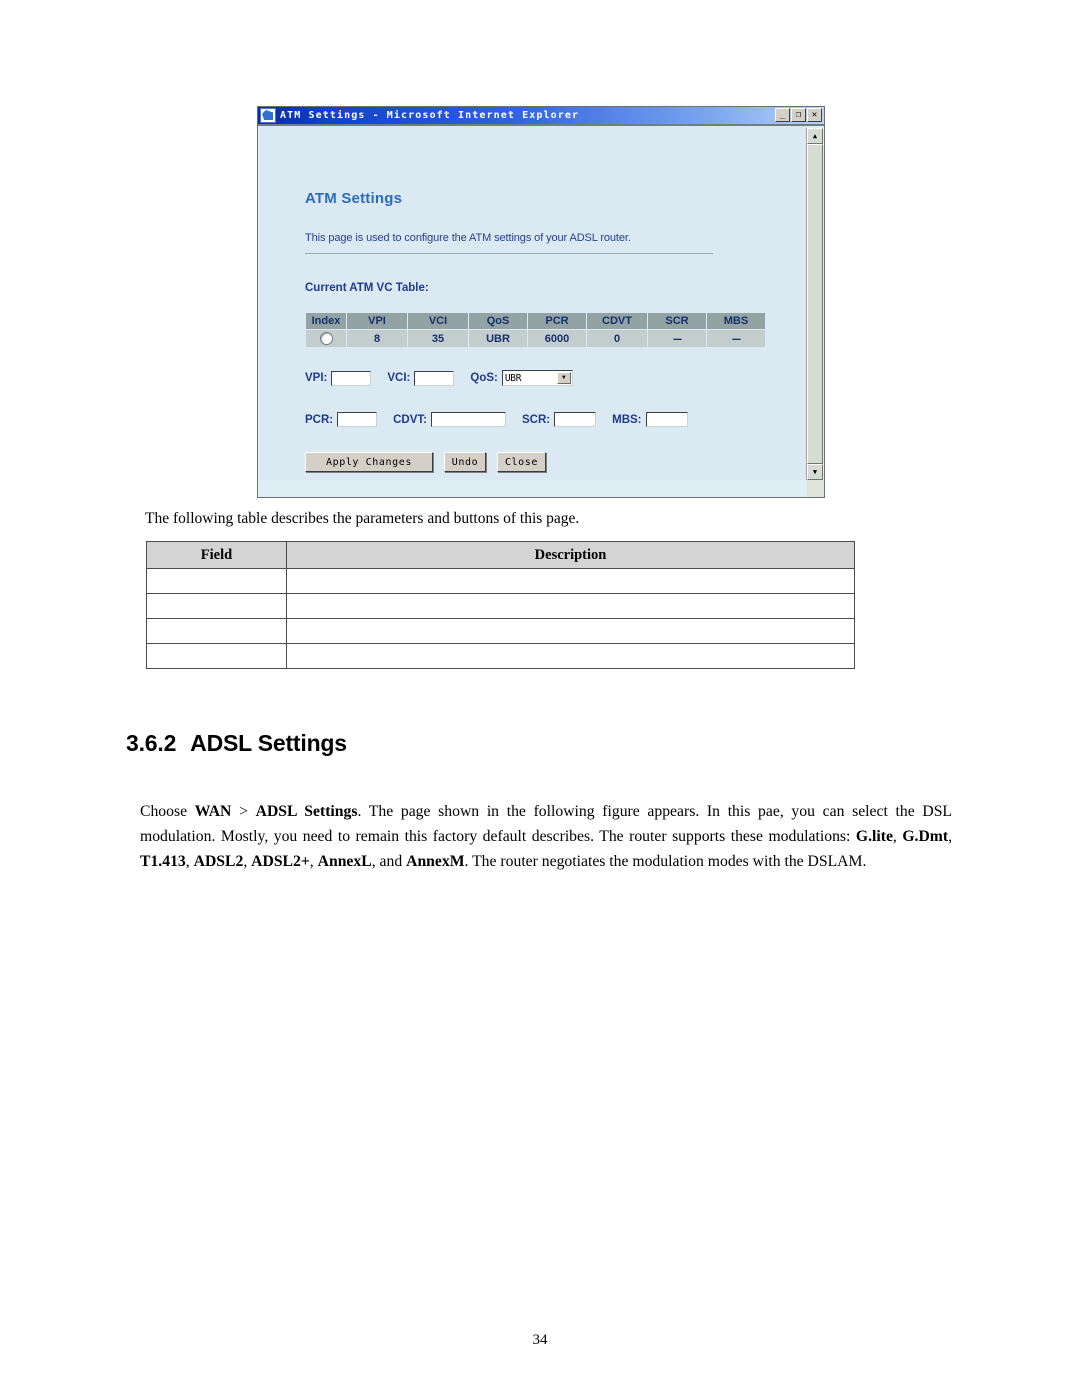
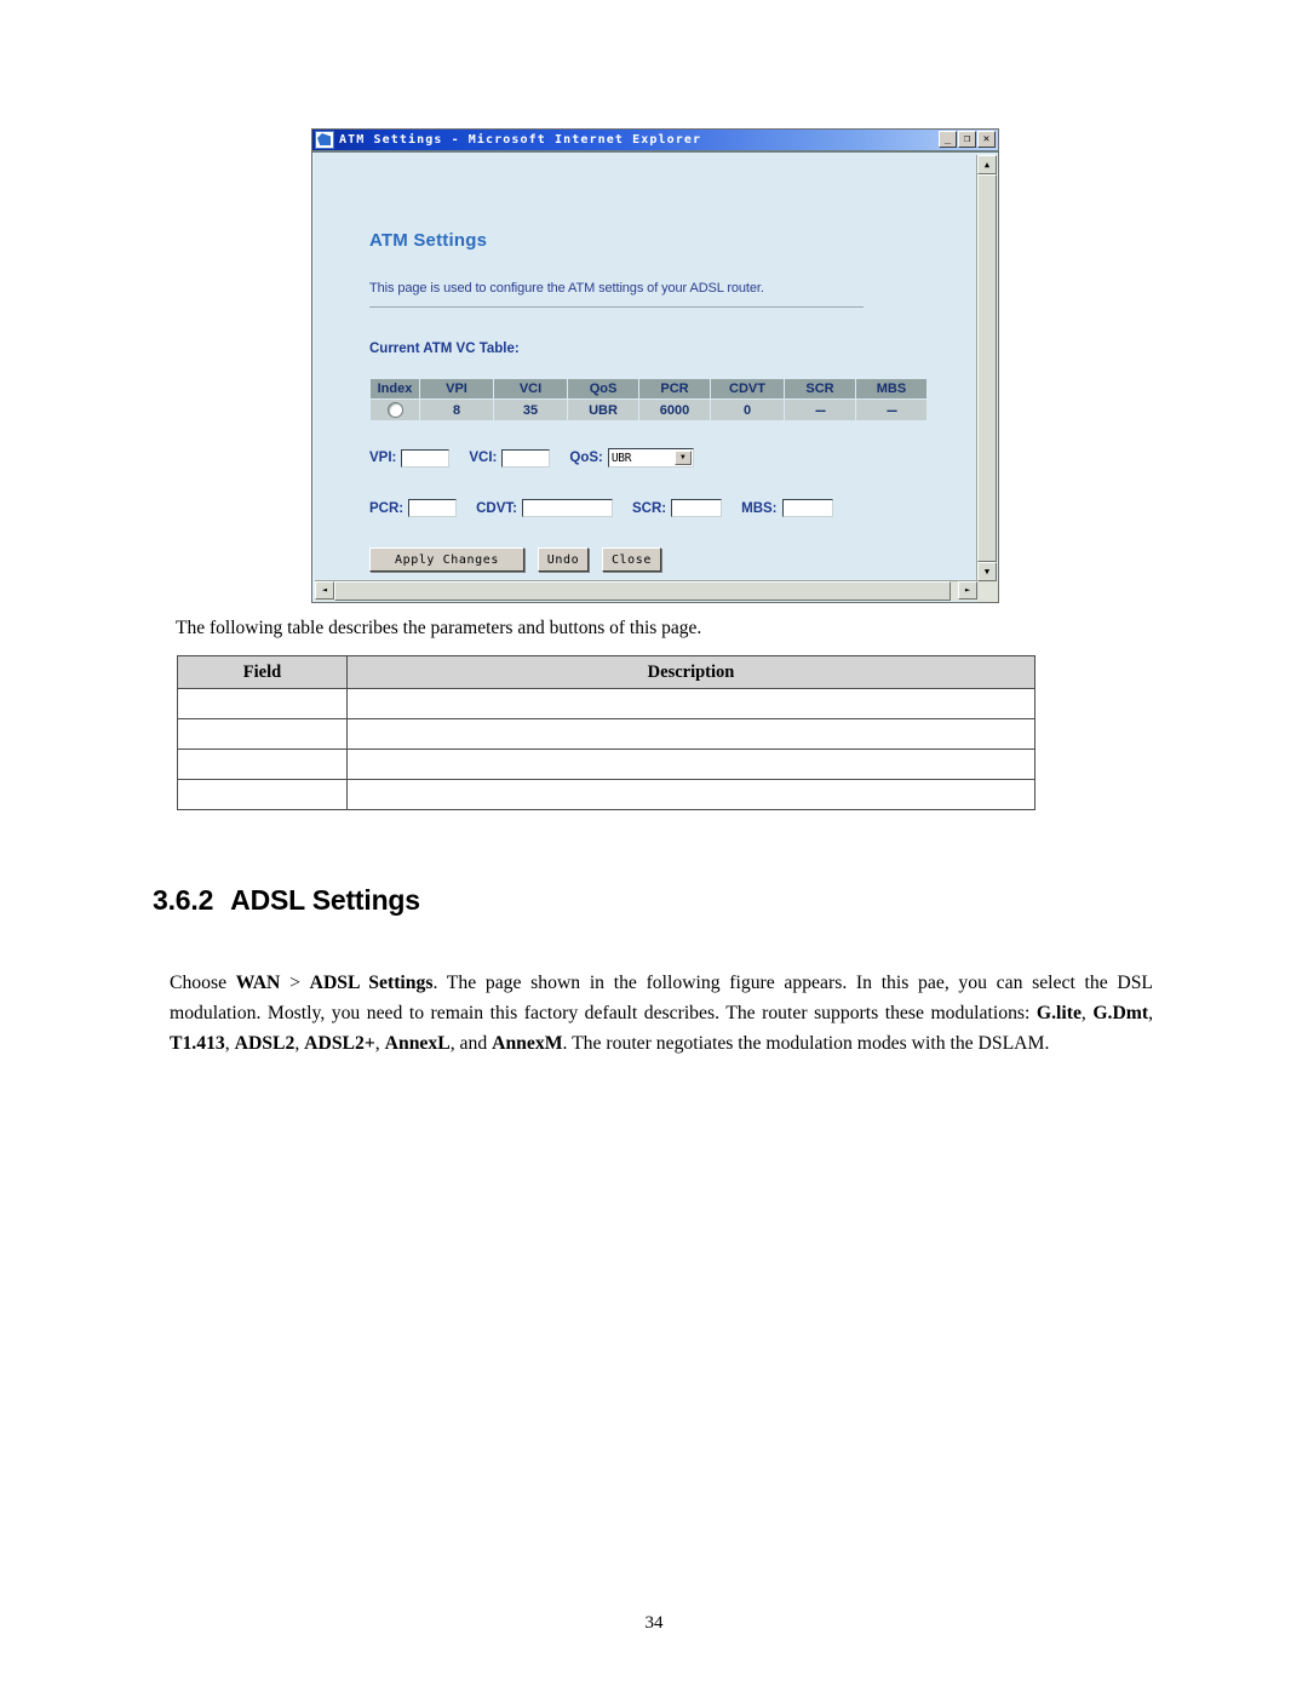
  ATM Settings - Microsoft Internet Explorer
  _
  ❐
  ✕
  ATM Settings
  This page is used to configure the ATM settings of your ADSL router.
  Current ATM VC Table:
  Index	VPI	VCI	QoS	PCR	CDVT	SCR	MBS
  	8	35	UBR	6000	0	---	---
  VPI:
  VCI:
  QoS:
  UBR
  PCR:
  CDVT:
  SCR:
  MBS:
  Apply Changes
  Undo
  Close
  ▲
  ▼
+ ◄
+ ►
  The following table describes the parameters and buttons of this page.
  Field	Description
  3.6.2 ADSL Settings
  Choose WAN > ADSL Settings. The page shown in the following figure appears. In this pae, you can select the DSL modulation. Mostly, you need to remain this factory default describes. The router supports these modulations: G.lite, G.Dmt, T1.413, ADSL2, ADSL2+, AnnexL, and AnnexM. The router negotiates the modulation modes with the DSLAM.
  34
